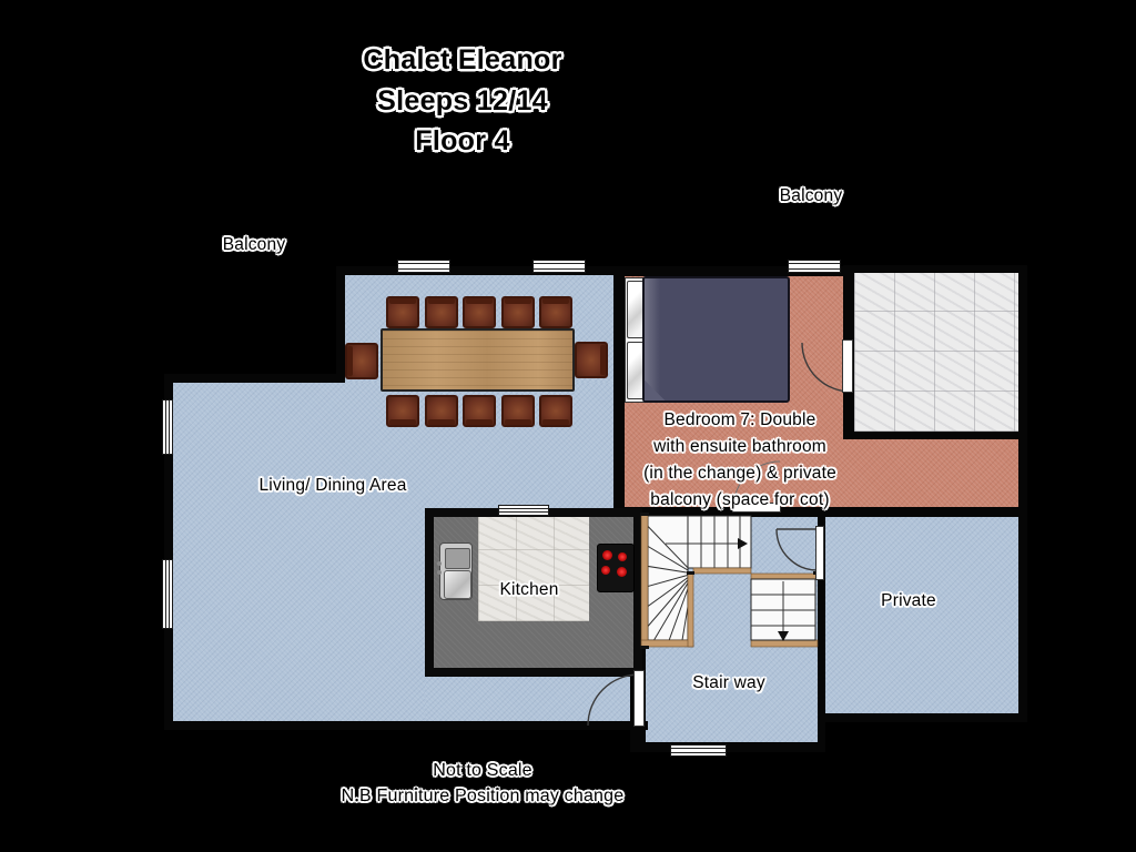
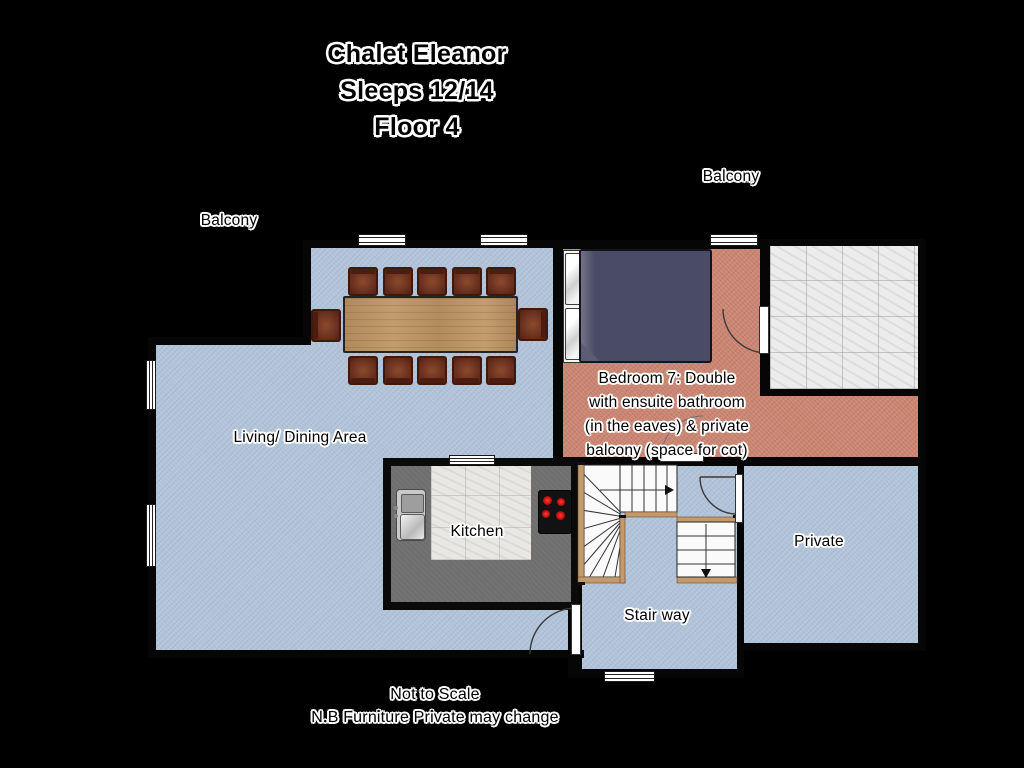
  Chalet Eleanor
  Sleeps 12/14
  Floor 4
  Balcony
  Balcony
  Living/ Dining Area
  Kitchen
  Stair way
  Private
  Bedroom 7: Double
  with ensuite bathroom
- (in the change) & private
+ (in the eaves) & private
  balcony (space for cot)
  Not to Scale
- N.B Furniture Position may change
+ N.B Furniture Private may change
